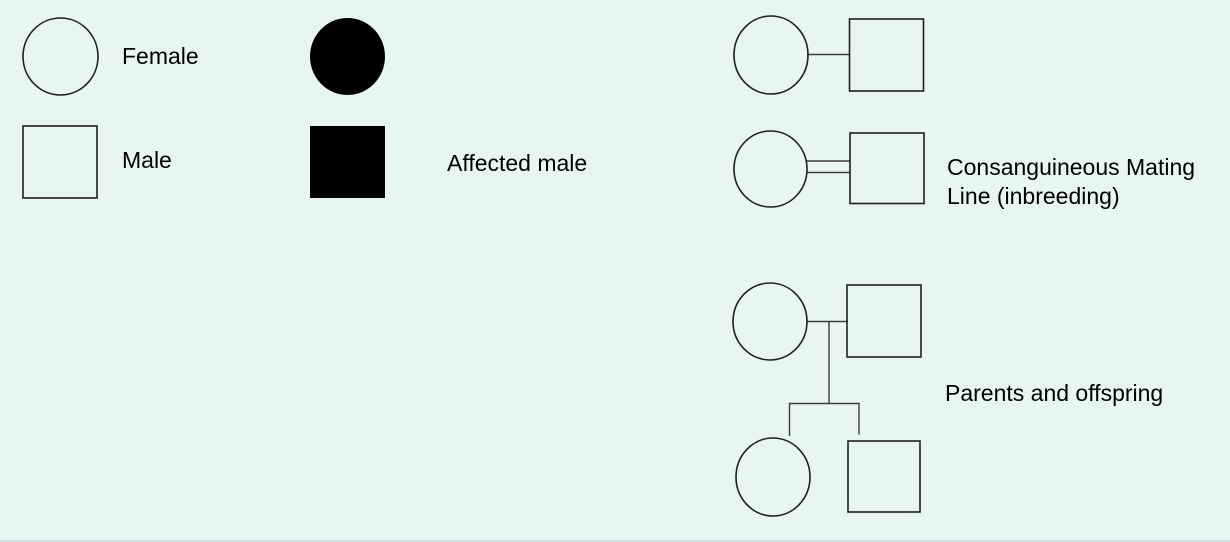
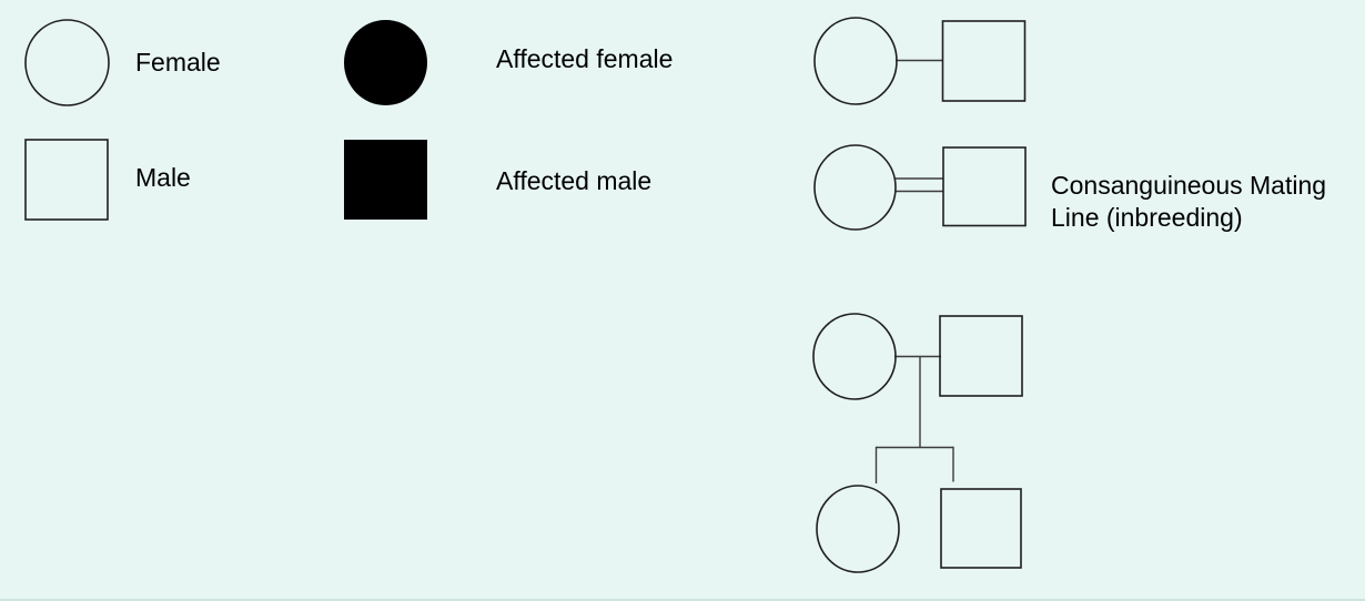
  Female
  Male
+ Affected female
  Affected male
  Consanguineous Mating Line (inbreeding)
- Parents and offspring
